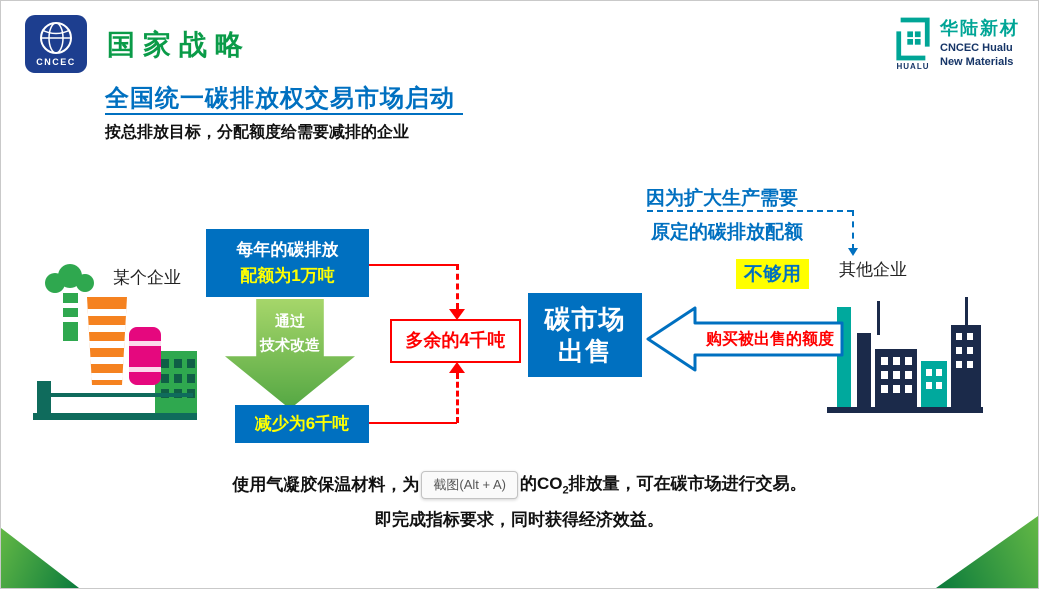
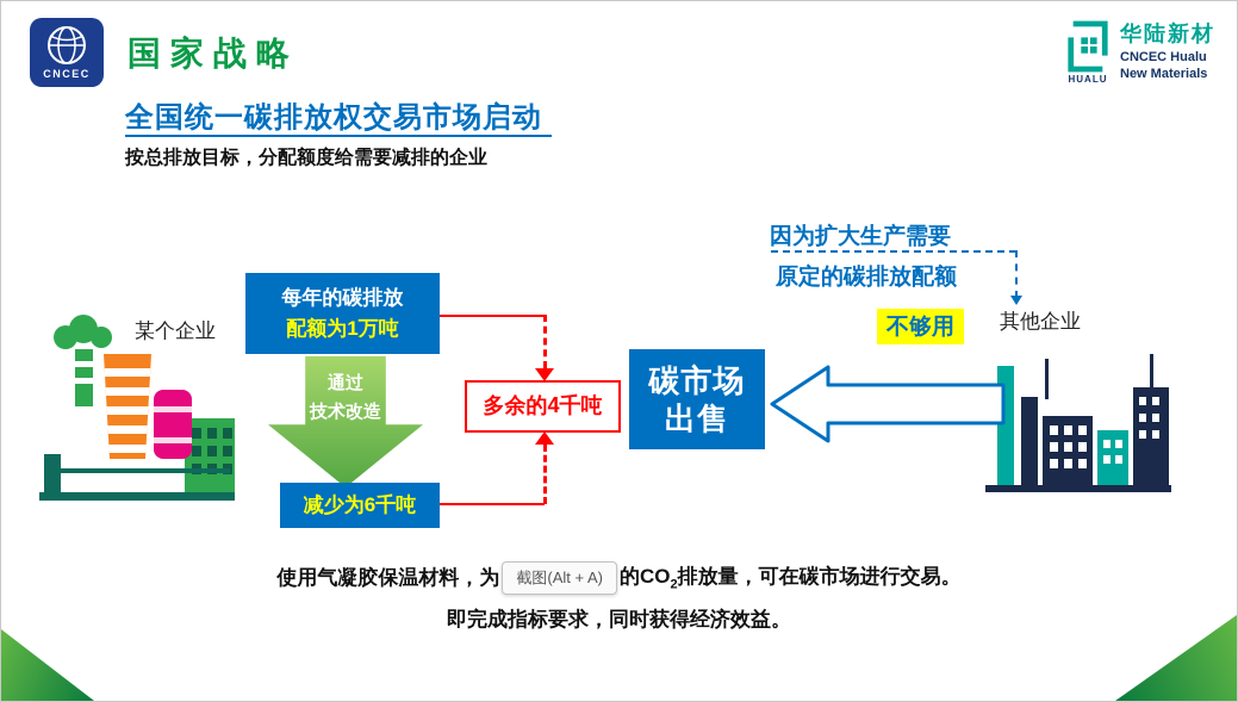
  CNCEC
  国家战略
  HUALU
  华陆新材
  CNCEC Hualu
  New Materials
  全国统一碳排放权交易市场启动
  按总排放目标，分配额度给需要减排的企业
  某个企业
  其他企业
  每年的碳排放
  配额为1万吨
  通过
  技术改造
  减少为6千吨
  多余的4千吨
  碳市场
  出售
- 购买被出售的额度
  因为扩大生产需要
  原定的碳排放配额
  不够用
  使用气凝胶保温材料，为
  截图(Alt + A)
  的CO2排放量，可在碳市场进行交易。
  即完成指标要求，同时获得经济效益。
